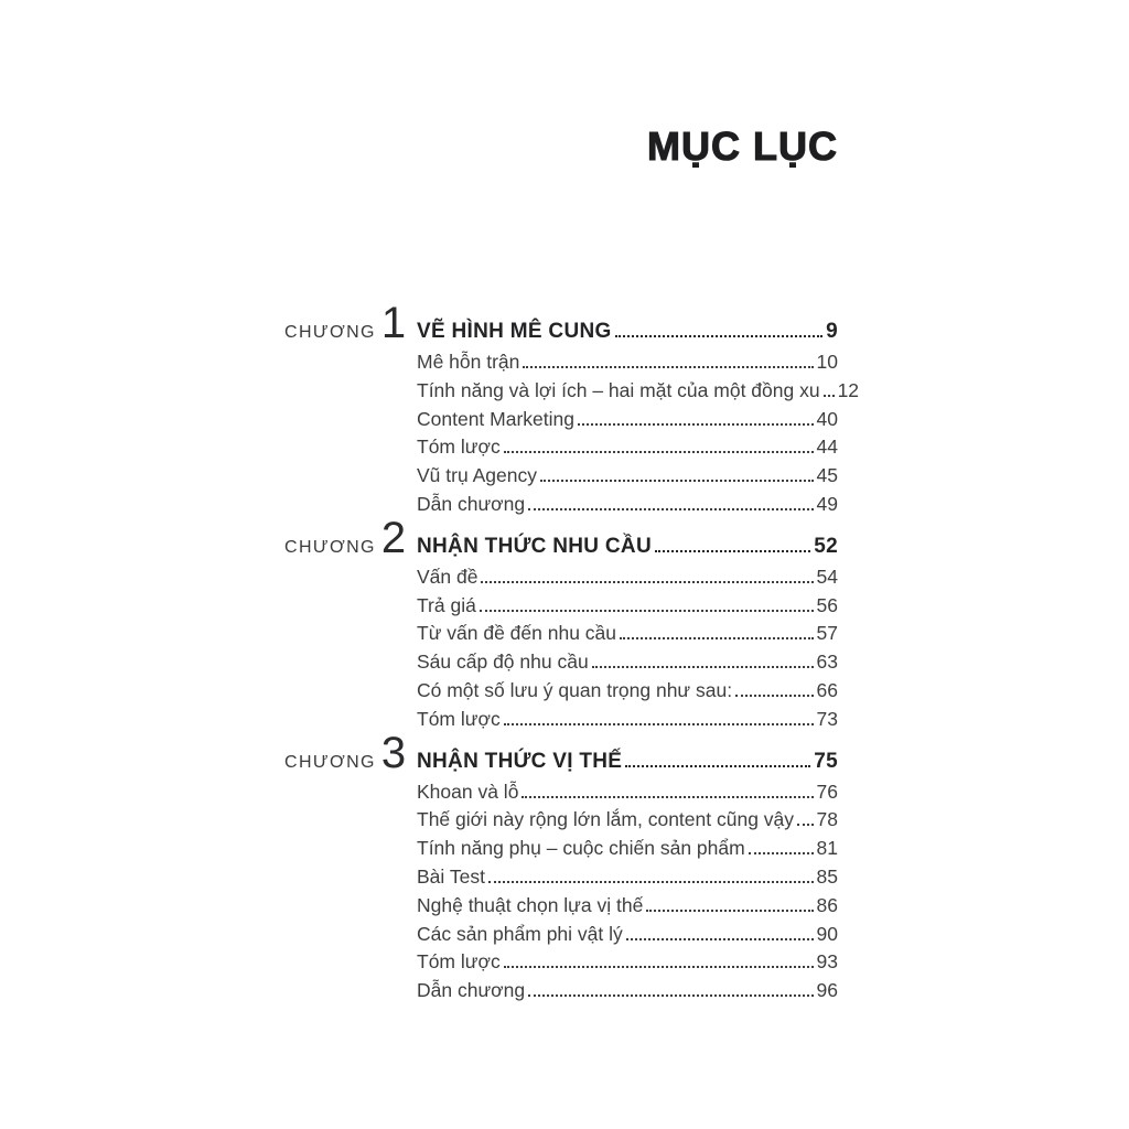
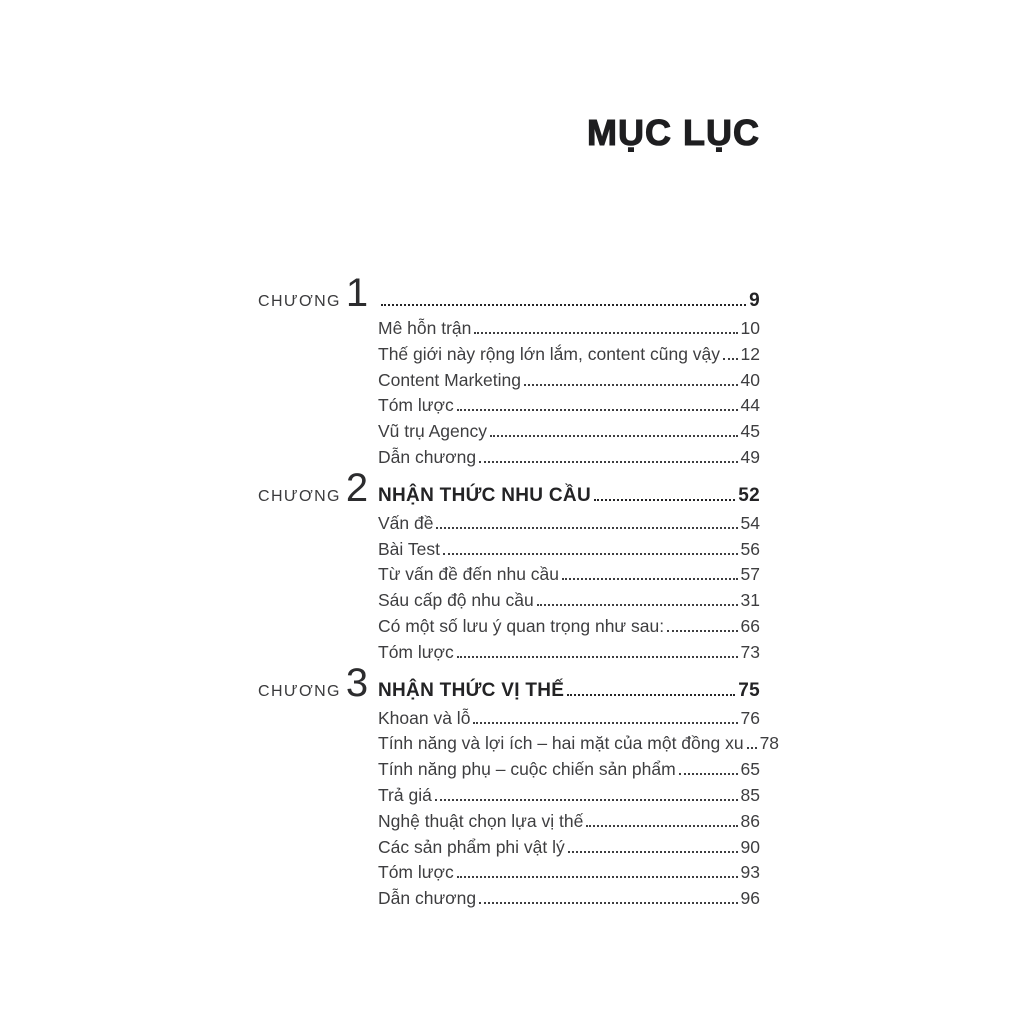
  MỤC LỤC
  CHƯƠNG
  1
- VẼ HÌNH MÊ CUNG
  9
  Mê hỗn trận
  10
- Tính năng và lợi ích – hai mặt của một đồng xu
+ Thế giới này rộng lớn lắm, content cũng vậy
  12
  Content Marketing
  40
  Tóm lược
  44
  Vũ trụ Agency
  45
  Dẫn chương
  49
  CHƯƠNG
  2
  NHẬN THỨC NHU CẦU
  52
  Vấn đề
  54
- Trả giá
+ Bài Test
  56
  Từ vấn đề đến nhu cầu
  57
  Sáu cấp độ nhu cầu
- 63
+ 31
  Có một số lưu ý quan trọng như sau:
  66
  Tóm lược
  73
  CHƯƠNG
  3
  NHẬN THỨC VỊ THẾ
  75
  Khoan và lỗ
  76
- Thế giới này rộng lớn lắm, content cũng vậy
+ Tính năng và lợi ích – hai mặt của một đồng xu
  78
  Tính năng phụ – cuộc chiến sản phẩm
- 81
+ 65
- Bài Test
+ Trả giá
  85
  Nghệ thuật chọn lựa vị thế
  86
  Các sản phẩm phi vật lý
  90
  Tóm lược
  93
  Dẫn chương
  96
